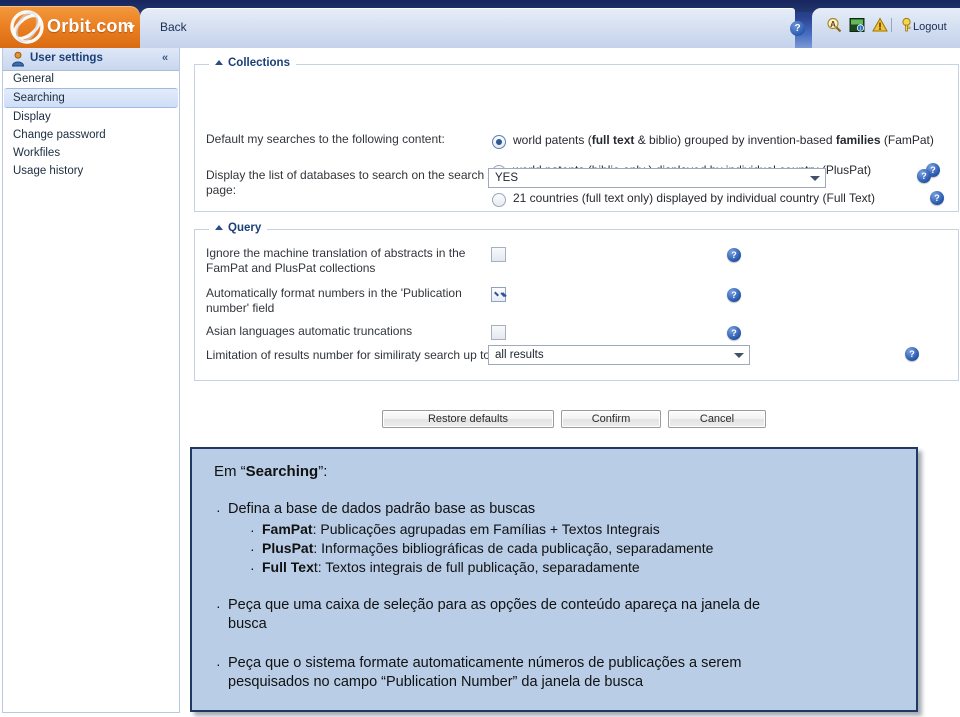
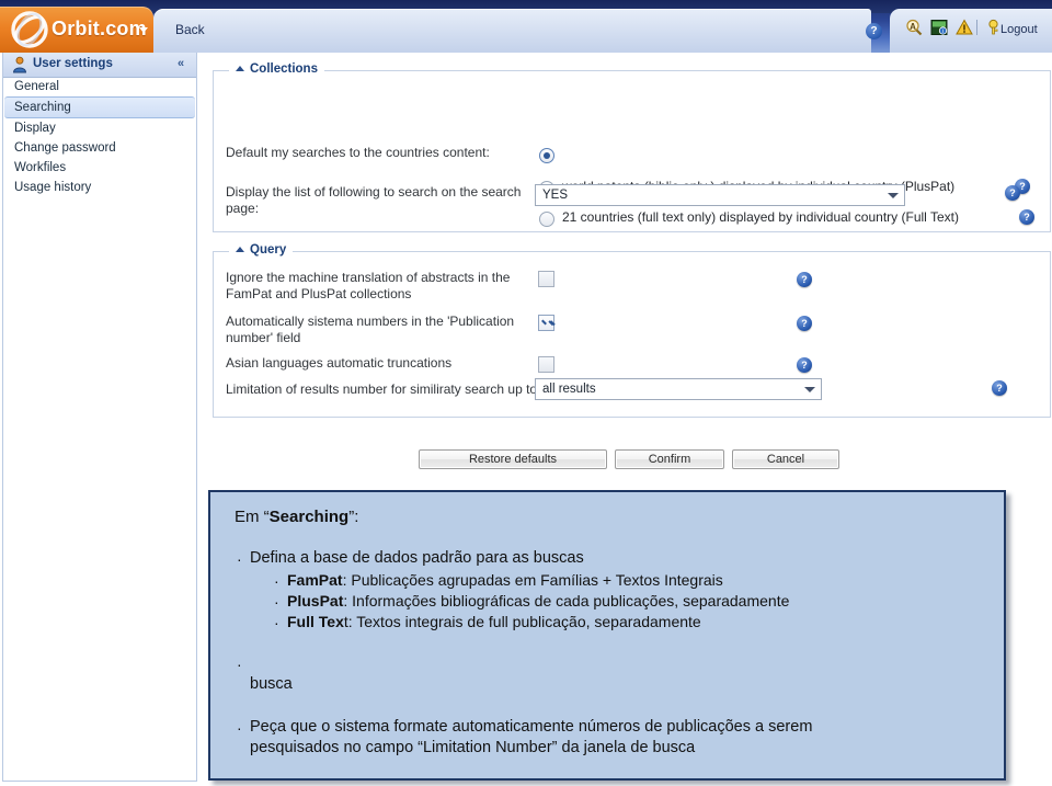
  Back
  ?
  A
  Logout
  Orbit.com
  User settings
  «
  General
  Searching
  Display
  Change password
  Workfiles
  Usage history
  Collections
- Default my searches to the following content:
+ Default my searches to the countries content:
- world patents (full text & biblio) grouped by invention-based families (FamPat)
  ?
  21 countries (full text only) displayed by individual country (Full Text)
  ?
- Display the list of databases to search on the search
+ Display the list of following to search on the search
  page:
  YES
  ?
  Query
  Ignore the machine translation of abstracts in the
  FamPat and PlusPat collections
  ?
- Automatically format numbers in the 'Publication
+ Automatically sistema numbers in the 'Publication
  number' field
  ?
  Asian languages automatic truncations
  ?
  Limitation of results number for similiraty search up to
  all results
  ?
  Restore defaults
  Confirm
  Cancel
  Em “Searching”:
  ·
- Defina a base de dados padrão base as buscas
+ Defina a base de dados padrão para as buscas
  ·
  FamPat: Publicações agrupadas em Famílias + Textos Integrais
  ·
- PlusPat: Informações bibliográficas de cada publicação, separadamente
+ PlusPat: Informações bibliográficas de cada publicações, separadamente
  ·
  Full Text: Textos integrais de full publicação, separadamente
  ·
- Peça que uma caixa de seleção para as opções de conteúdo apareça na janela de
  busca
  ·
  Peça que o sistema formate automaticamente números de publicações a serem
- pesquisados no campo “Publication Number” da janela de busca
+ pesquisados no campo “Limitation Number” da janela de busca
